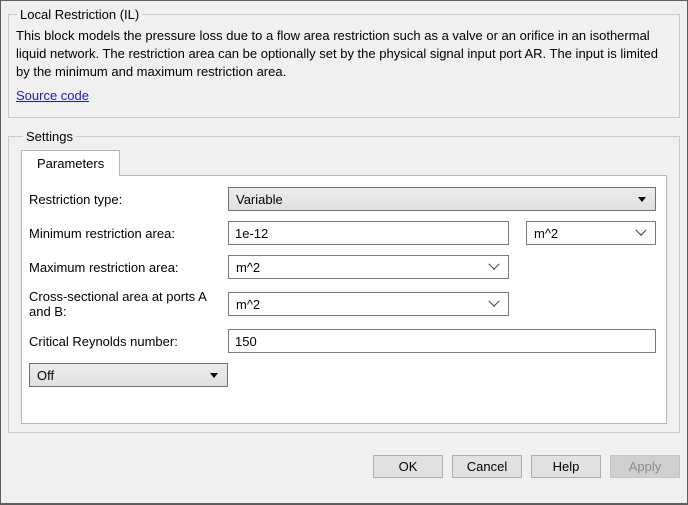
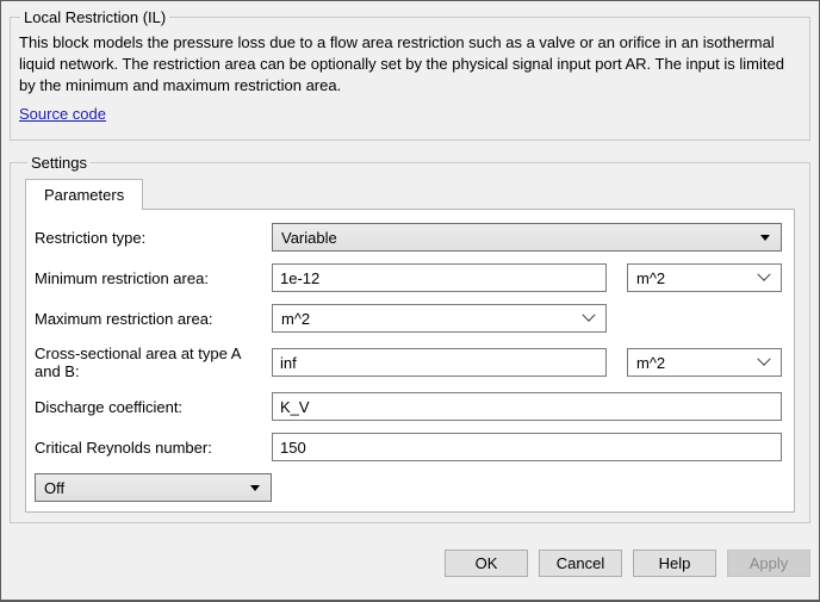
  Local Restriction (IL)
  This block models the pressure loss due to a flow area restriction such as a valve or an orifice in an isothermal liquid network. The restriction area can be optionally set by the physical signal input port AR. The input is limited by the minimum and maximum restriction area.
  Source code
  Settings
  Parameters
  Restriction type:
  Variable
  Minimum restriction area:
  1e-12
  m^2
  Maximum restriction area:
  m^2
- Cross-sectional area at ports A and B:
+ Cross-sectional area at type A and B:
+ inf
  m^2
+ Discharge coefficient:
+ K_V
  Critical Reynolds number:
  150
  Off
  OK
  Cancel
  Help
  Apply
